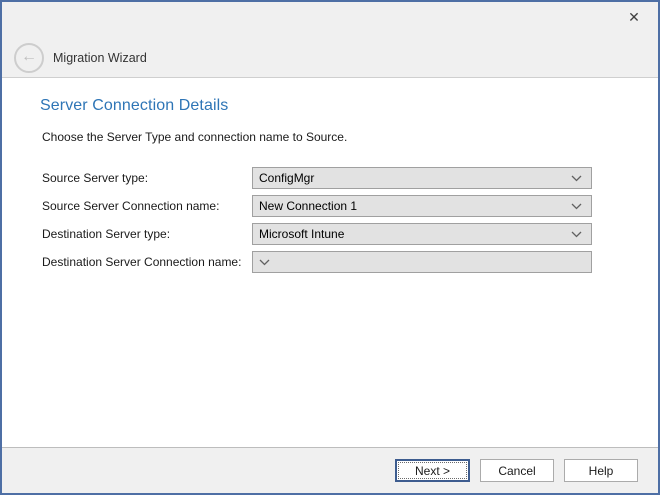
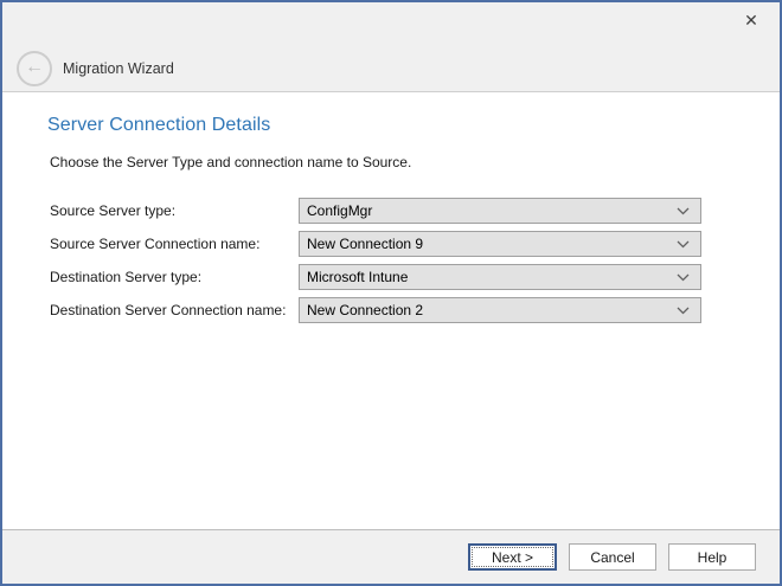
  ✕
  ←
  Migration Wizard
  Server Connection Details
  Choose the Server Type and connection name to Source.
  Source Server type:
  ConfigMgr
  Source Server Connection name:
- New Connection 1
+ New Connection 9
  Destination Server type:
  Microsoft Intune
  Destination Server Connection name:
+ New Connection 2
  Next >
  Cancel
  Help
